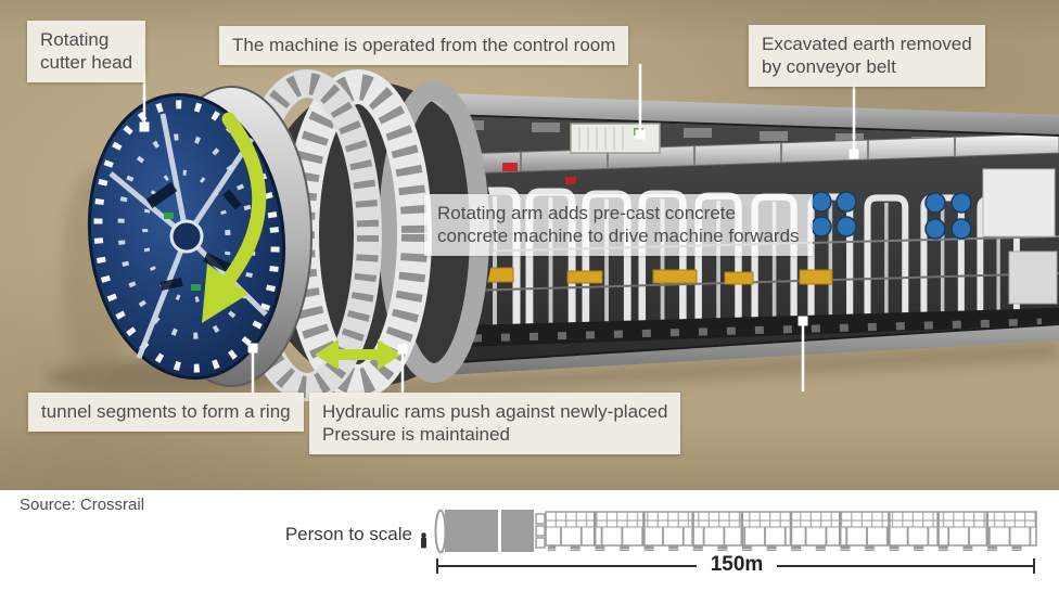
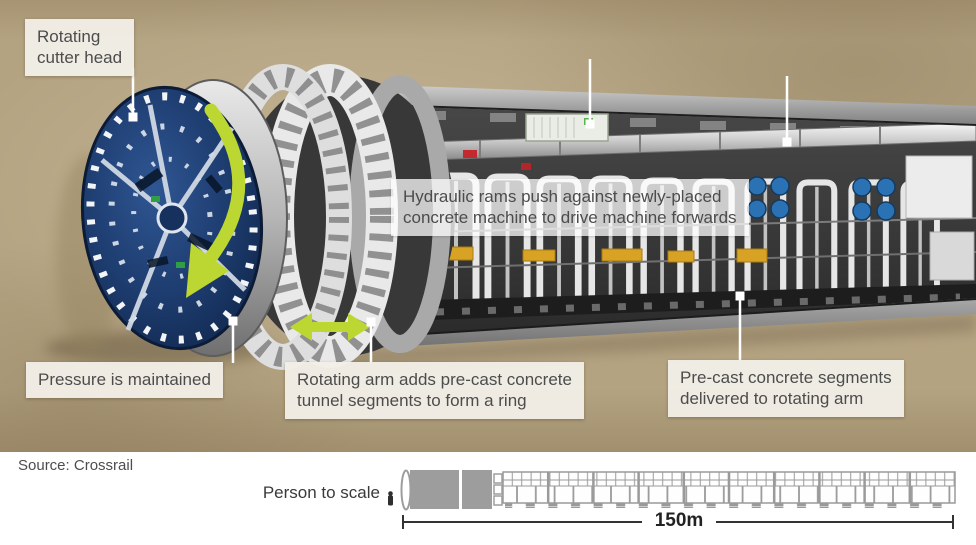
  Rotating
  cutter head
- The machine is operated from the control room
- Excavated earth removed
- by conveyor belt
- Rotating arm adds pre-cast concrete
+ Hydraulic rams push against newly-placed
  concrete machine to drive machine forwards
- tunnel segments to form a ring
+ Pressure is maintained
- Hydraulic rams push against newly-placed
+ Rotating arm adds pre-cast concrete
- Pressure is maintained
+ tunnel segments to form a ring
+ Pre-cast concrete segments
+ delivered to rotating arm
  Source: Crossrail
  Person to scale
  150m
